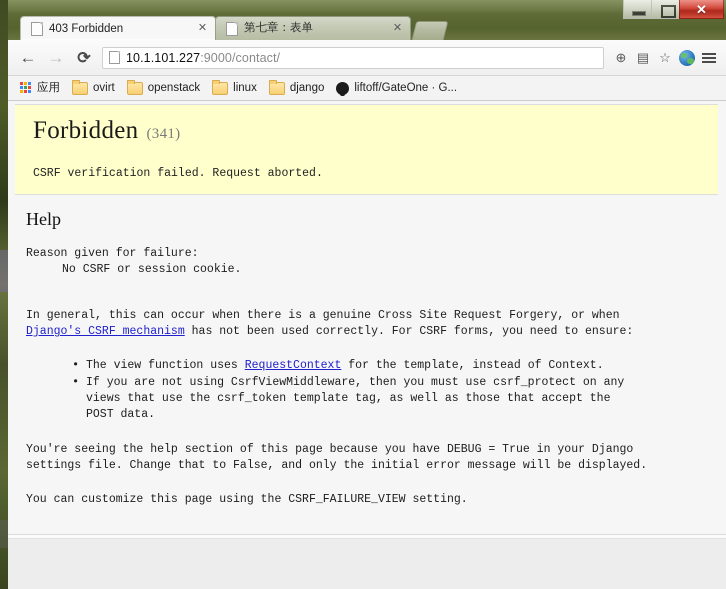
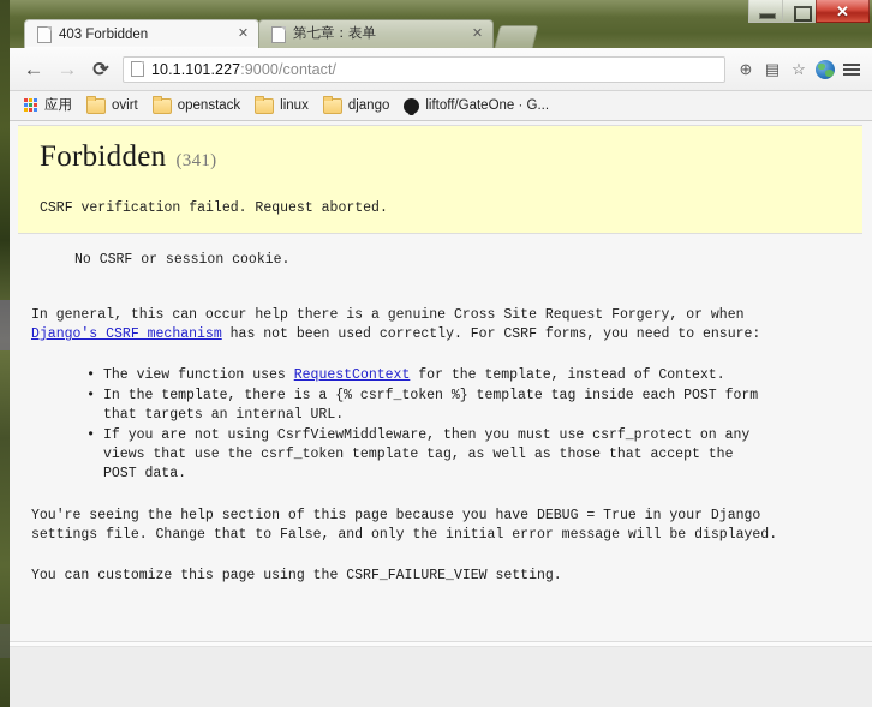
  403 Forbidden
  ✕
  第七章：表单
  ✕
  ←
  →
  ⟳
  10.1.101.227:9000/contact/
  ⊕
  ▤
  ☆
  应用
  ovirt
  openstack
  linux
  django
  liftoff/GateOne · G...
  Forbidden (341)
  CSRF verification failed. Request aborted.
- Help
- Reason given for failure:
  No CSRF or session cookie.
- In general, this can occur when there is a genuine Cross Site Request Forgery, or when
+ In general, this can occur help there is a genuine Cross Site Request Forgery, or when
  Django's CSRF mechanism has not been used correctly. For CSRF forms, you need to ensure:
  The view function uses RequestContext for the template, instead of Context.
+ In the template, there is a {% csrf_token %} template tag inside each POST form
+ that targets an internal URL.
  If you are not using CsrfViewMiddleware, then you must use csrf_protect on any
  views that use the csrf_token template tag, as well as those that accept the
  POST data.
  You're seeing the help section of this page because you have DEBUG = True in your Django
  settings file. Change that to False, and only the initial error message will be displayed.
  You can customize this page using the CSRF_FAILURE_VIEW setting.
